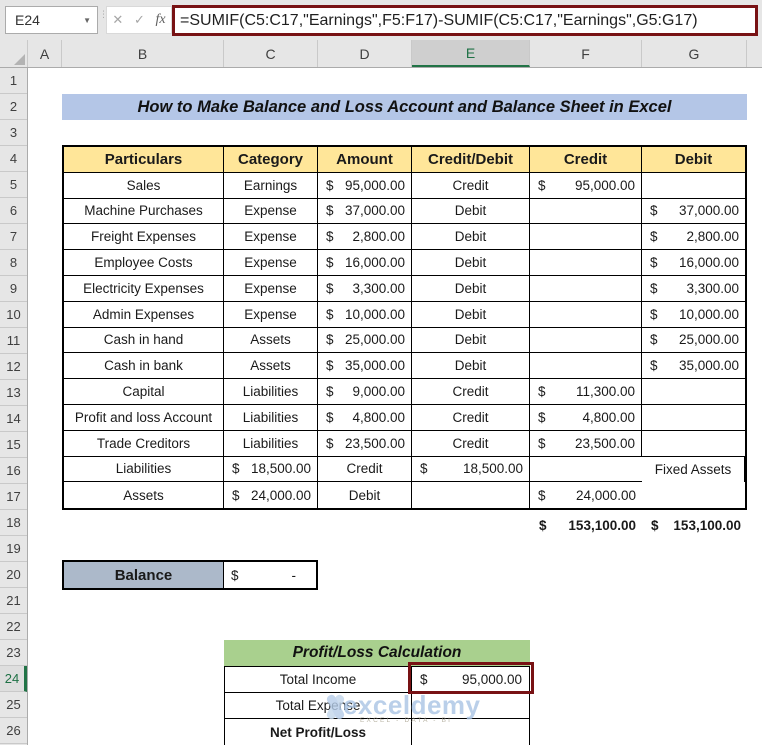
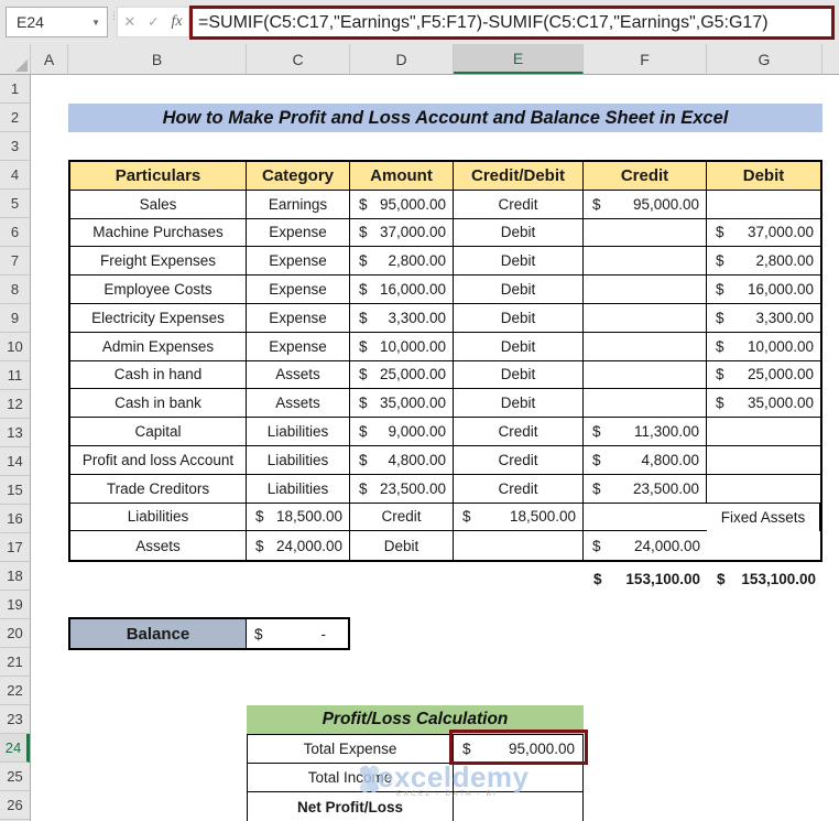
  E24
  ▼
  ⋮
  ✕
  ✓
  fx
  =SUMIF(C5:C17,"Earnings",F5:F17)-SUMIF(C5:C17,"Earnings",G5:G17)
  A
  B
  C
  D
  E
  F
  G
  1
  2
  3
  4
  5
  6
  7
  8
  9
  10
  11
  12
  13
  14
  15
  16
  17
  18
  19
  20
  21
  22
  23
  24
  25
  26
- How to Make Balance and Loss Account and Balance Sheet in Excel
+ How to Make Profit and Loss Account and Balance Sheet in Excel
  Particulars
  Category
  Amount
  Credit/Debit
  Credit
  Debit
  Sales
  Earnings
  $
  95,000.00
  Credit
  $
  95,000.00
  Machine Purchases
  Expense
  $
  37,000.00
  Debit
  $
  37,000.00
  Freight Expenses
  Expense
  $
  2,800.00
  Debit
  $
  2,800.00
  Employee Costs
  Expense
  $
  16,000.00
  Debit
  $
  16,000.00
  Electricity Expenses
  Expense
  $
  3,300.00
  Debit
  $
  3,300.00
  Admin Expenses
  Expense
  $
  10,000.00
  Debit
  $
  10,000.00
  Cash in hand
  Assets
  $
  25,000.00
  Debit
  $
  25,000.00
  Cash in bank
  Assets
  $
  35,000.00
  Debit
  $
  35,000.00
  Capital
  Liabilities
  $
  9,000.00
  Credit
  $
  11,300.00
  Profit and loss Account
  Liabilities
  $
  4,800.00
  Credit
  $
  4,800.00
  Trade Creditors
  Liabilities
  $
  23,500.00
  Credit
  $
  23,500.00
  Liabilities
  $
  18,500.00
  Credit
  $
  18,500.00
  Fixed Assets
  Assets
  $
  24,000.00
  Debit
  $
  24,000.00
  $
  153,100.00
  $
  153,100.00
  Balance
  $
  -
  Profit/Loss Calculation
- Total Income
+ Total Expense
  $
  95,000.00
- Total Expense
+ Total Income
  Net Profit/Loss
  exceldemy
